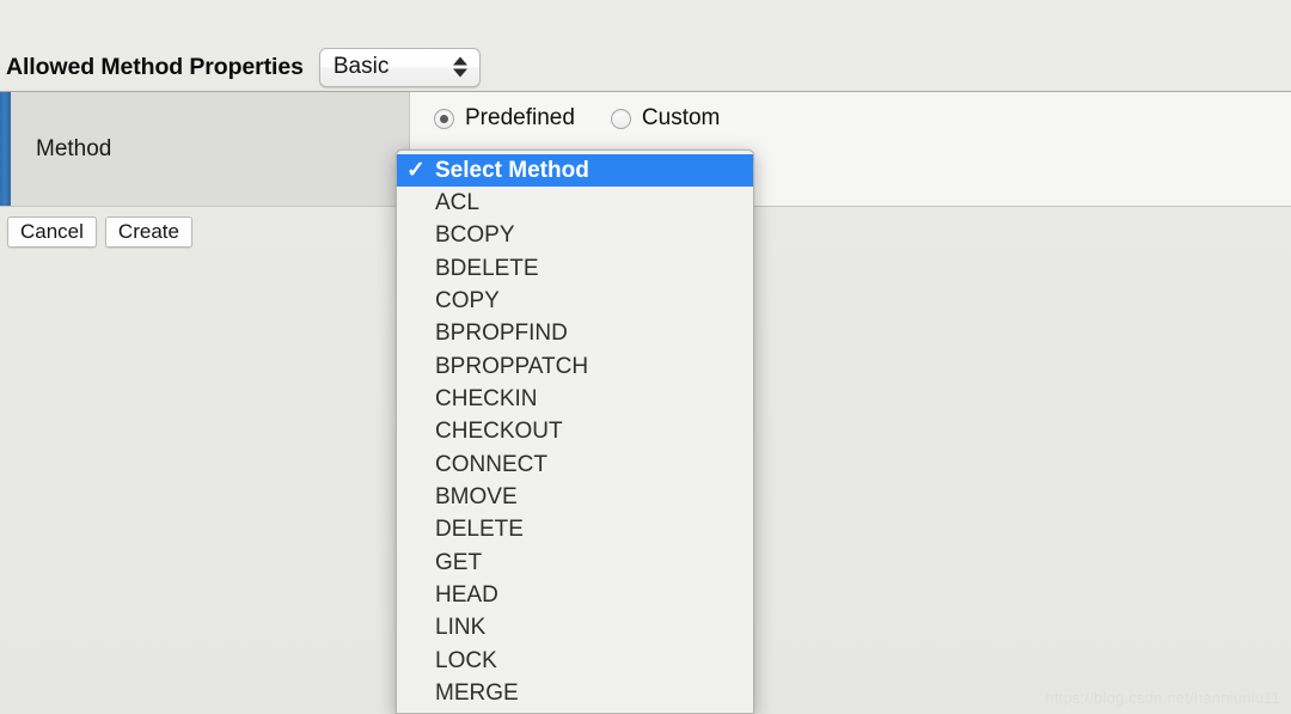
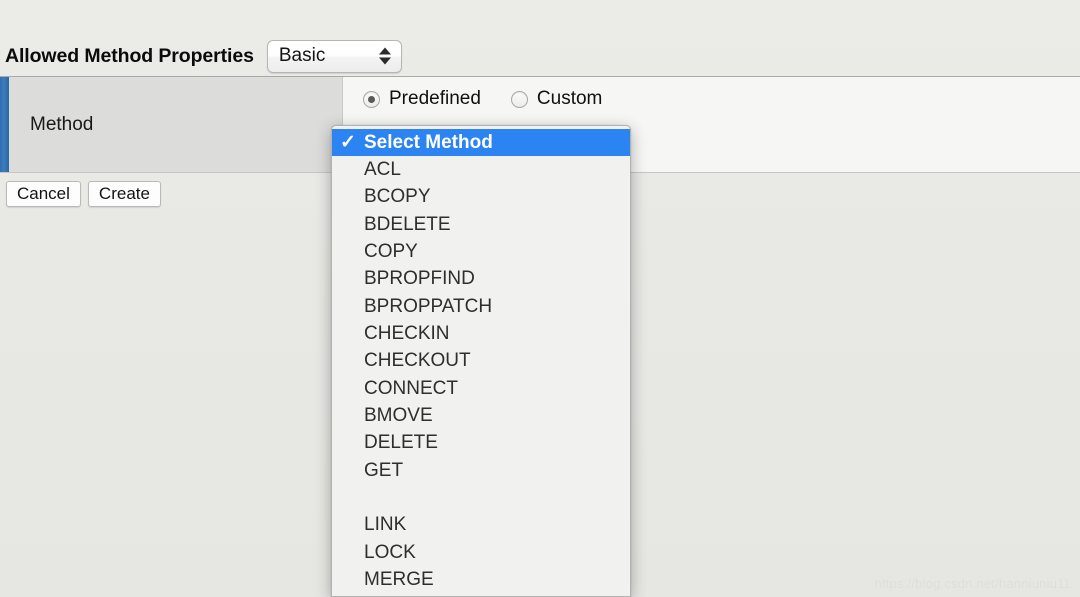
  Allowed Method Properties
  Basic
  Method
  Predefined
  Custom
  Cancel
  Create
  ✓
  Select Method
  ACL
  BCOPY
  BDELETE
  COPY
  BPROPFIND
  BPROPPATCH
  CHECKIN
  CHECKOUT
  CONNECT
  BMOVE
  DELETE
  GET
- HEAD
  LINK
  LOCK
  MERGE
